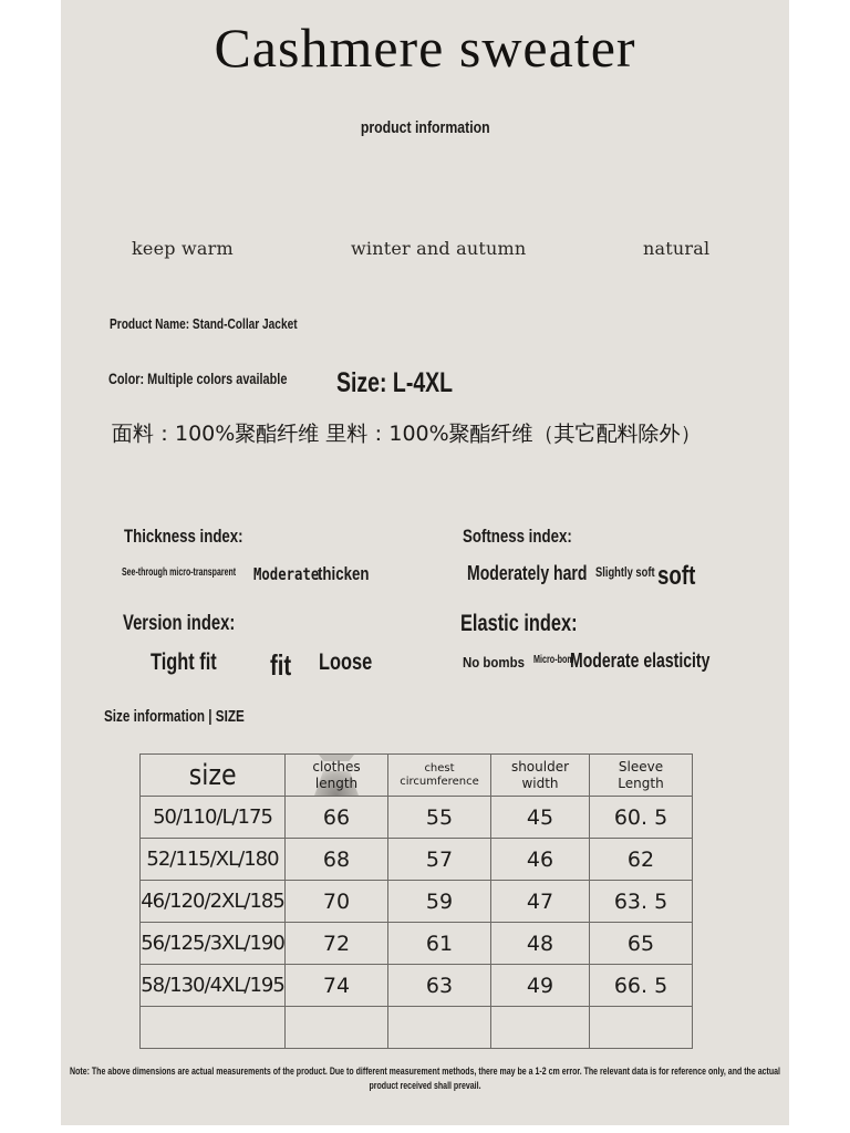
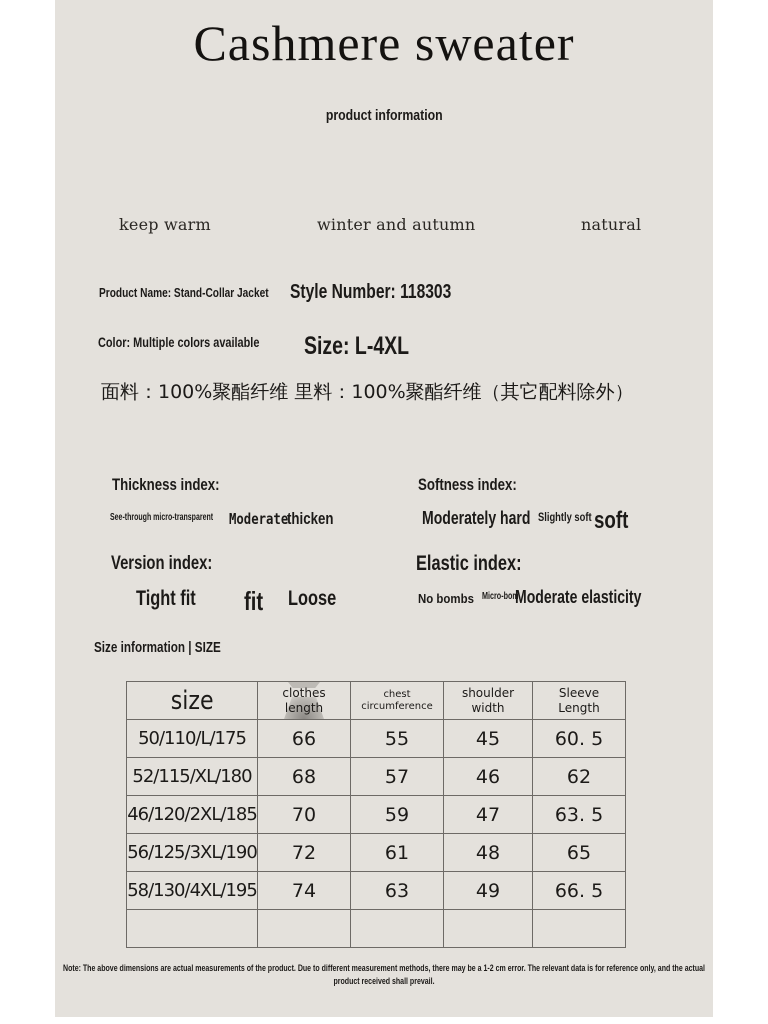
  Cashmere sweater
  product information
  keep warm
  winter and autumn
  natural
  Product Name: Stand-Collar Jacket
+ Style Number: 118303
  Color: Multiple colors available
  Size: L-4XL
  面料：100%聚酯纤维 里料：100%聚酯纤维（其它配料除外）
  Thickness index:
  See-through micro-transparent
  Moderate
  thicken
  Softness index:
  Moderately hard
  Slightly soft
  soft
  Version index:
  Tight fit
  fit
  Loose
  Elastic index:
  No bombs
  Micro-bom
  Moderate elasticity
  Size information | SIZE
  size	clotheslength	chestcircumference	shoulderwidth	SleeveLength
  50/110/L/175	66	55	45	60. 5
  52/115/XL/180	68	57	46	62
  46/120/2XL/185	70	59	47	63. 5
  56/125/3XL/190	72	61	48	65
  58/130/4XL/195	74	63	49	66. 5
  Note: The above dimensions are actual measurements of the product. Due to different measurement methods, there may be a 1-2 cm error. The relevant data is for reference only, and the actual product received shall prevail.
